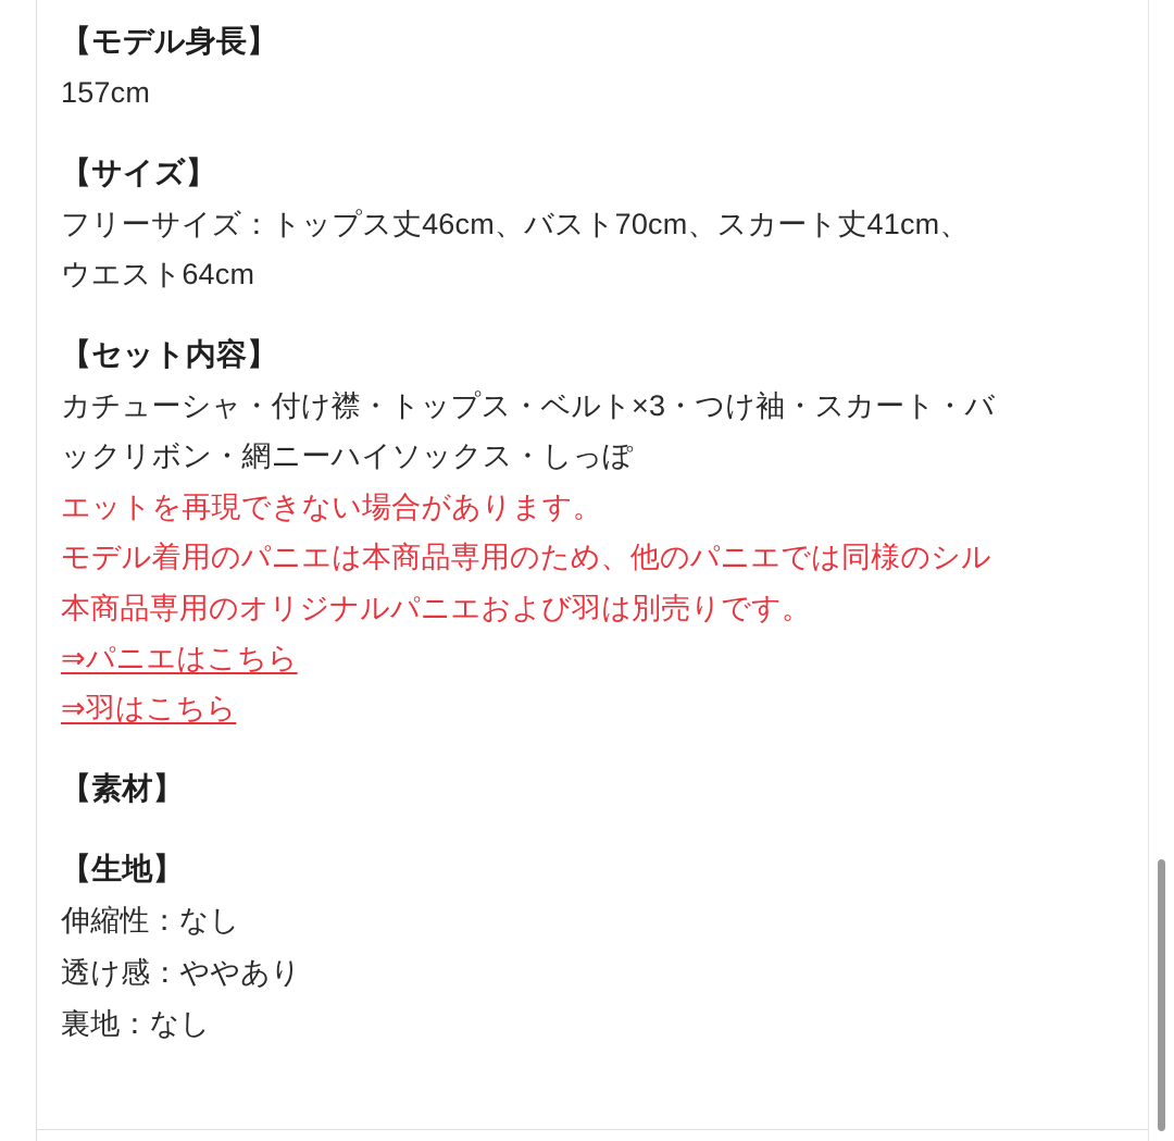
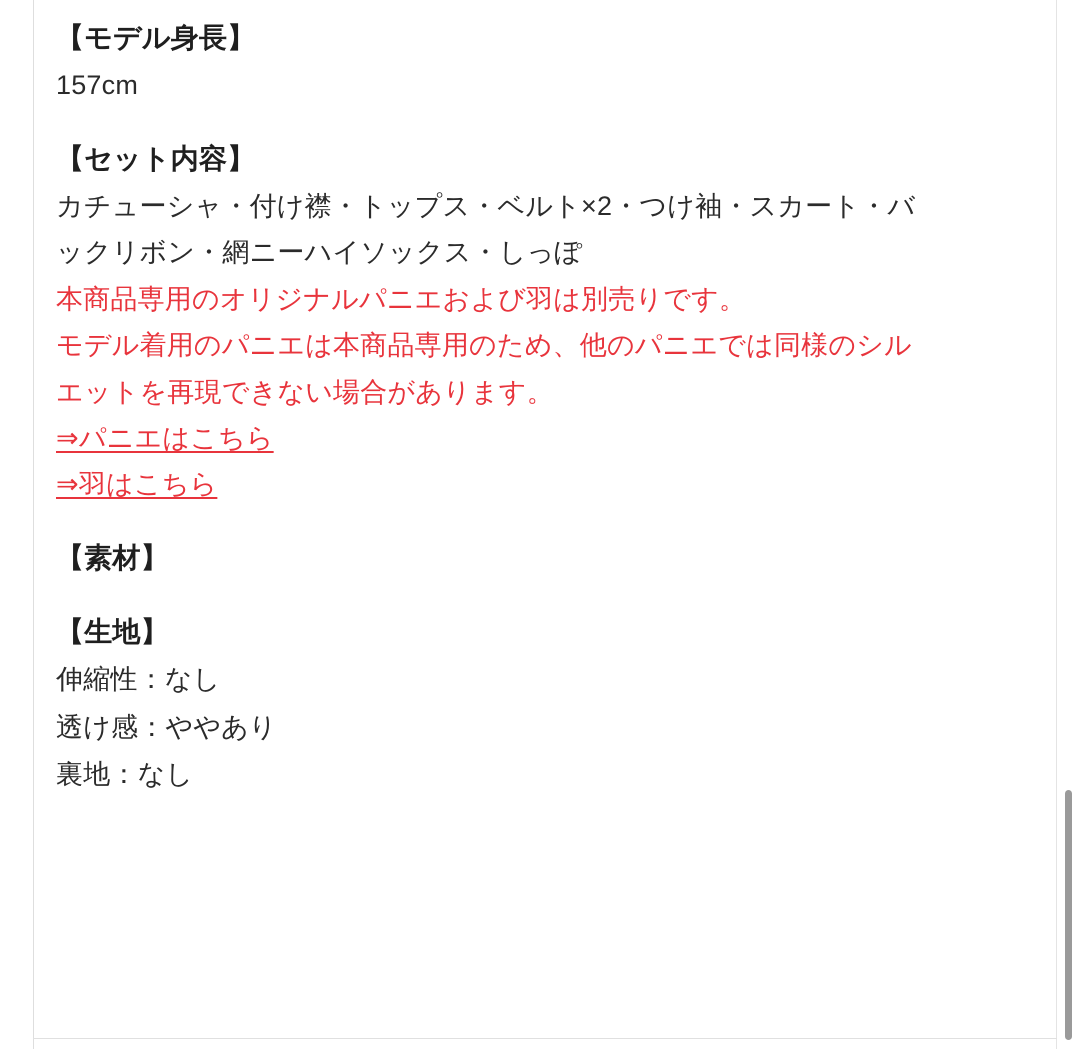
  【モデル身長】
  157cm
- 【サイズ】
- フリーサイズ：トップス丈46cm、バスト70cm、スカート丈41cm、
- ウエスト64cm
  【セット内容】
- カチューシャ・付け襟・トップス・ベルト×3・つけ袖・スカート・バ
+ カチューシャ・付け襟・トップス・ベルト×2・つけ袖・スカート・バ
  ックリボン・網ニーハイソックス・しっぽ
- エットを再現できない場合があります。
+ 本商品専用のオリジナルパニエおよび羽は別売りです。
  モデル着用のパニエは本商品専用のため、他のパニエでは同様のシル
- 本商品専用のオリジナルパニエおよび羽は別売りです。
+ エットを再現できない場合があります。
  ⇒パニエはこちら
  ⇒羽はこちら
  【素材】
  【生地】
  伸縮性：なし
  透け感：ややあり
  裏地：なし
